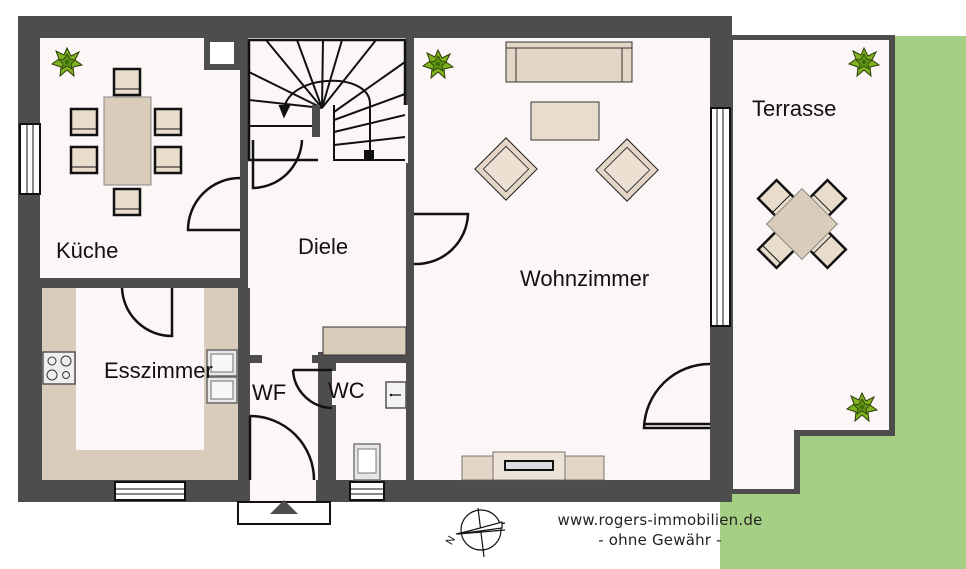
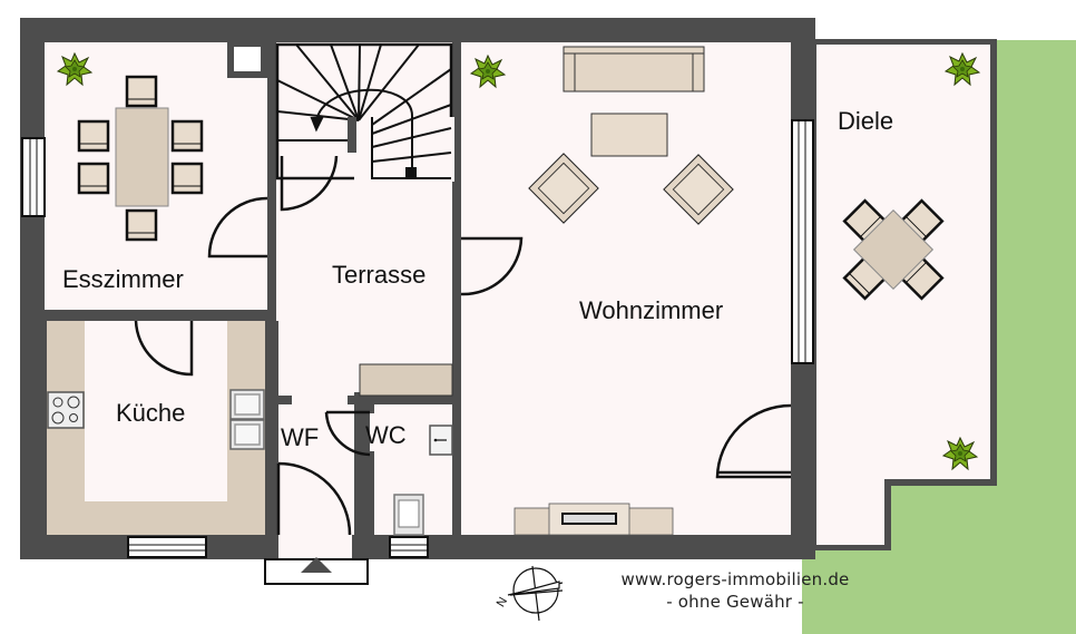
- Küche
+ Esszimmer
- Diele
+ Terrasse
  Wohnzimmer
- Terrasse
+ Diele
- Esszimmer
+ Küche
  WF
  WC
  www.rogers-immobilien.de
  - ohne Gewähr -
